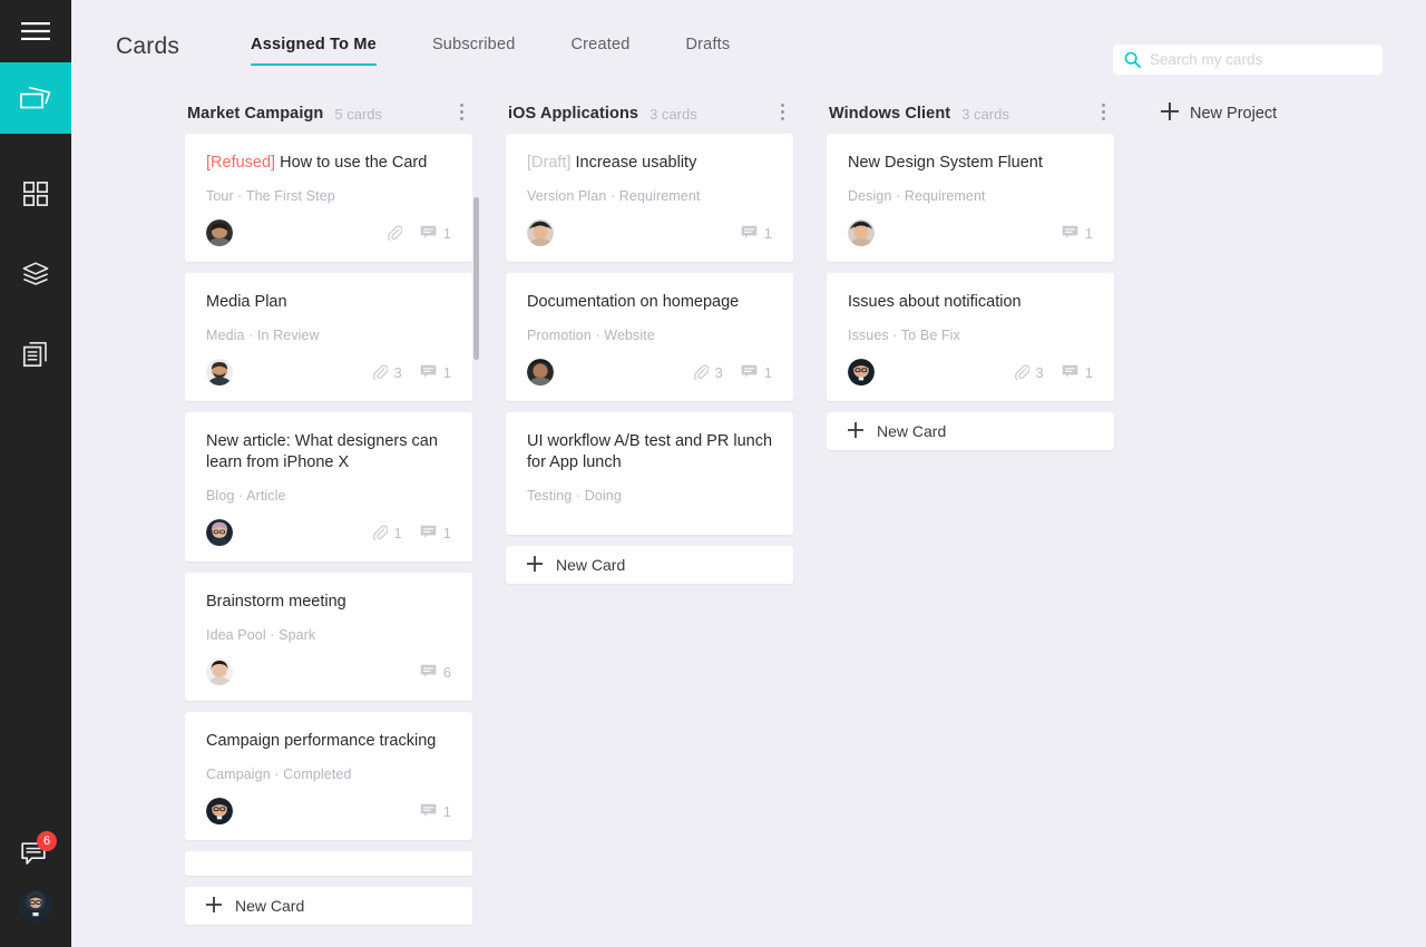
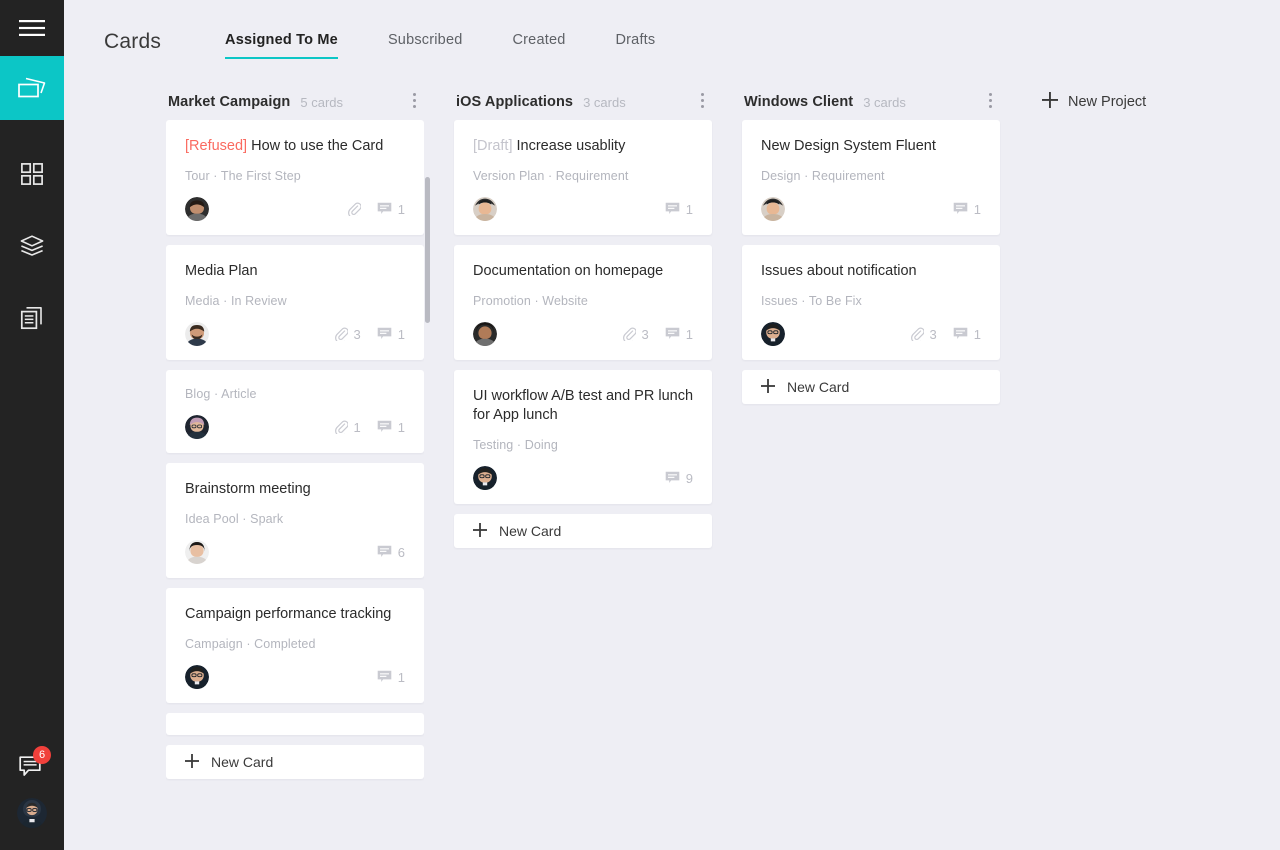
  6
  Cards
  Assigned To Me
  Subscribed
  Created
  Drafts
- Search my cards
  Market Campaign
  5 cards
  [Refused] How to use the Card
  Tour · The First Step
  1
  Media Plan
  Media · In Review
  3
  1
- New article: What designers can learn from iPhone X
  Blog · Article
  1
  1
  Brainstorm meeting
  Idea Pool · Spark
  6
  Campaign performance tracking
  Campaign · Completed
  1
  New Card
  iOS Applications
  3 cards
  [Draft] Increase usablity
  Version Plan · Requirement
  1
  Documentation on homepage
  Promotion · Website
  3
  1
  UI workflow A/B test and PR lunch for App lunch
  Testing · Doing
+ 9
  New Card
  Windows Client
  3 cards
  New Design System Fluent
  Design · Requirement
  1
  Issues about notification
  Issues · To Be Fix
  3
  1
  New Card
  New Project
